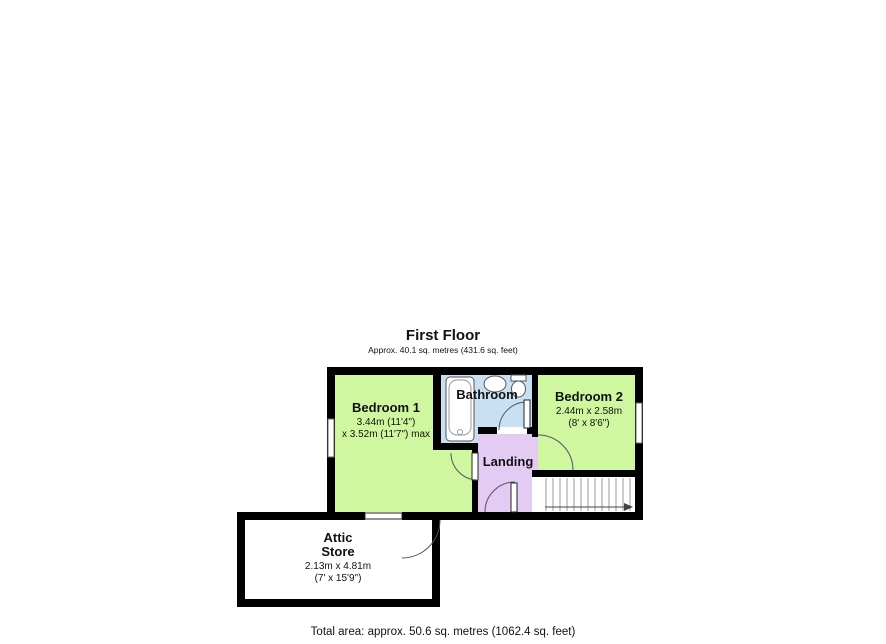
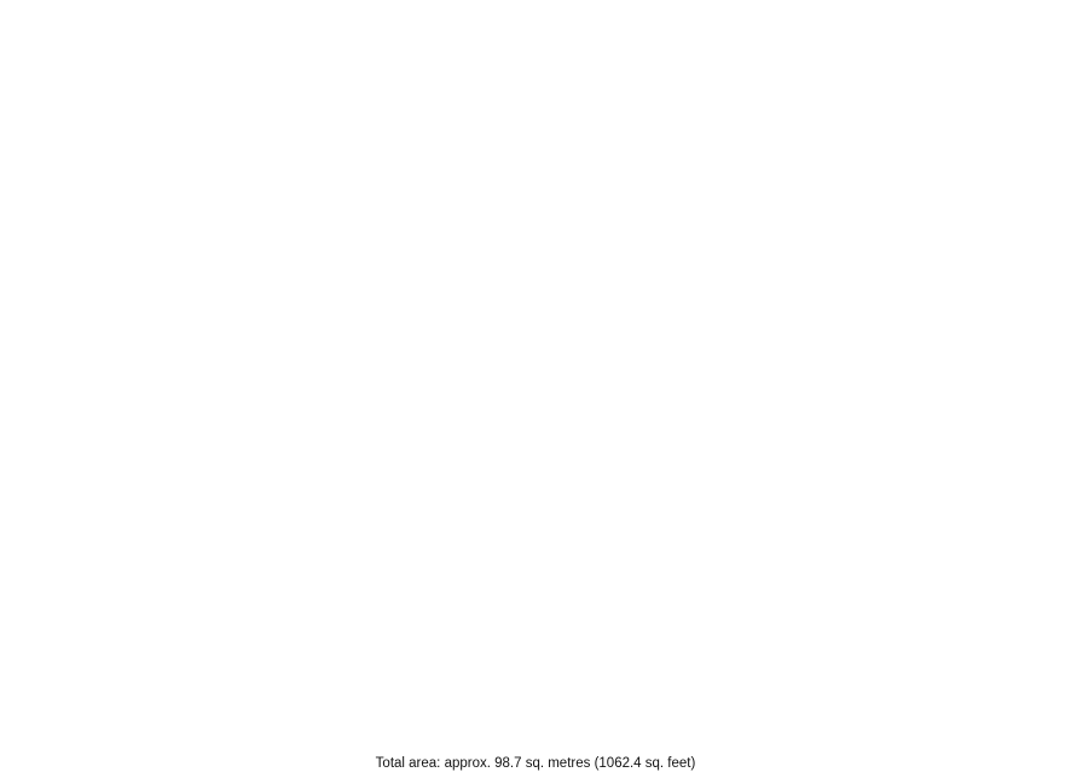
- First Floor
- Approx. 40.1 sq. metres (431.6 sq. feet)
- Bedroom 1
- 3.44m (11'4")
- x 3.52m (11'7") max
- Bathroom
- Bedroom 2
- 2.44m x 2.58m
- (8' x 8'6")
- Landing
- Attic
- Store
- 2.13m x 4.81m
- (7' x 15'9")
- Total area: approx. 50.6 sq. metres (1062.4 sq. feet)
+ Total area: approx. 98.7 sq. metres (1062.4 sq. feet)
